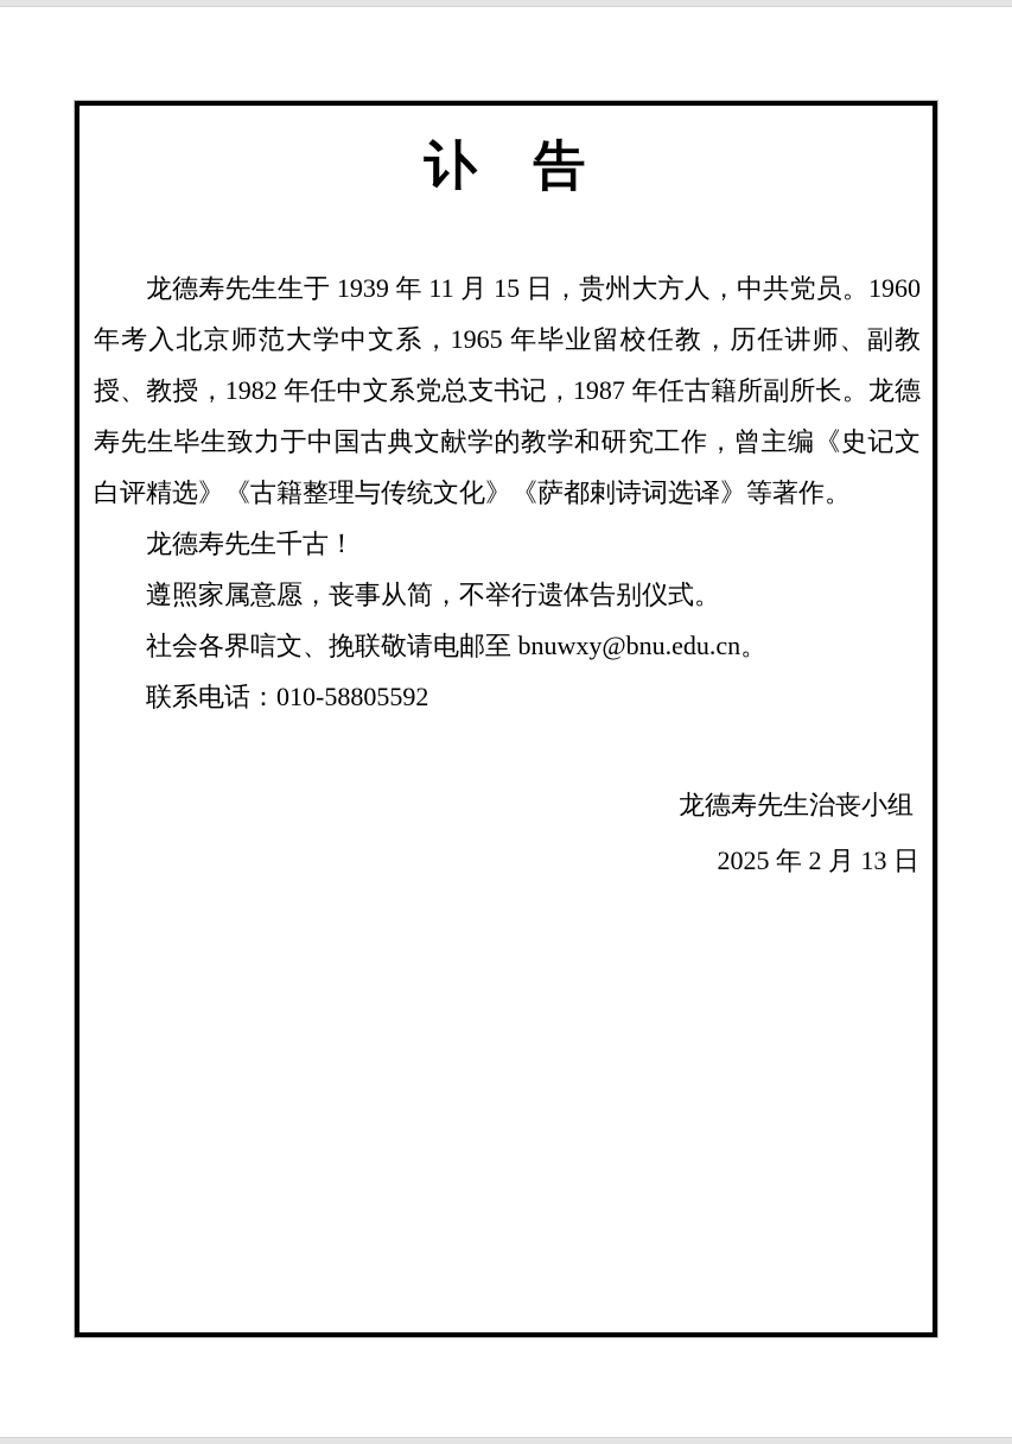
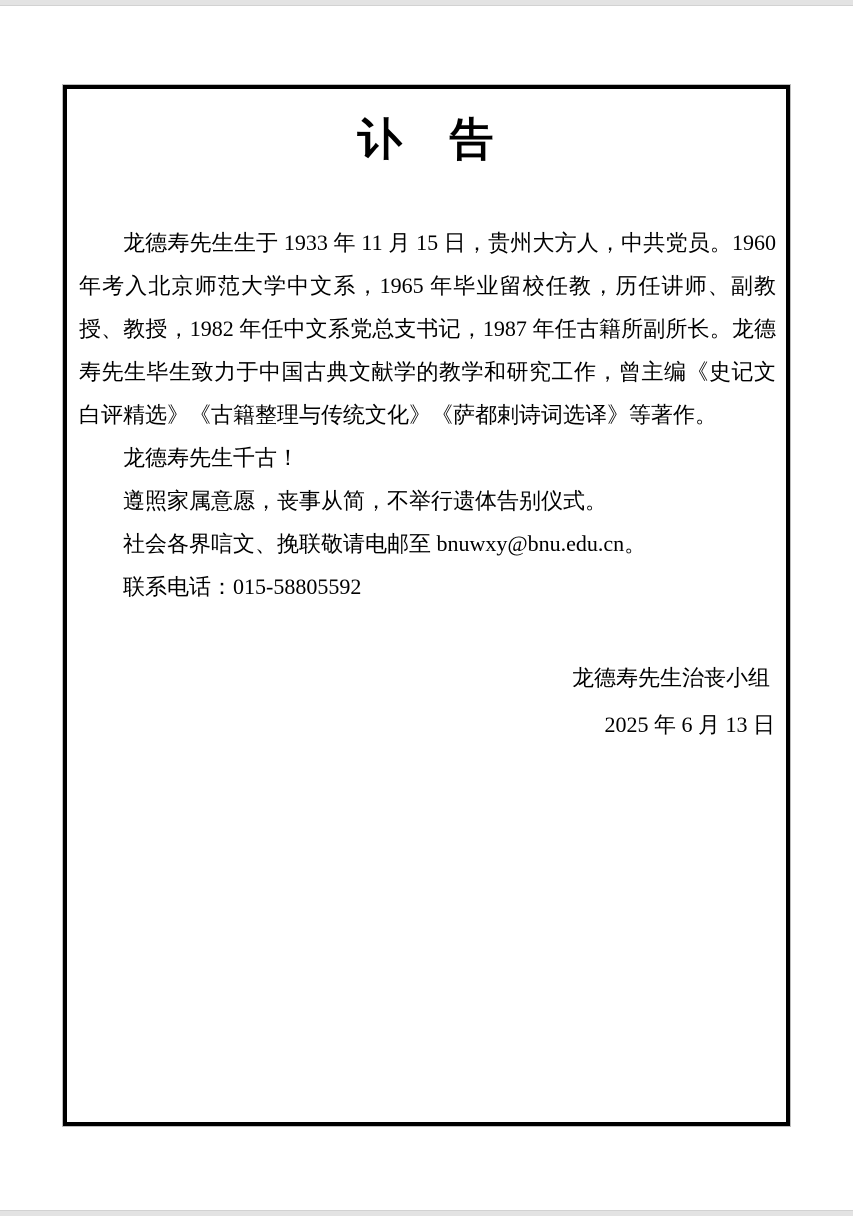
  讣 告
- 龙德寿先生生于 1939 年 11 月 15 日，贵州大方人，中共党员。1960 年考入北京师范大学中文系，1965 年毕业留校任教，历任讲师、副教授、教授，1982 年任中文系党总支书记，1987 年任古籍所副所长。龙德寿先生毕生致力于中国古典文献学的教学和研究工作，曾主编《史记文白评精选》《古籍整理与传统文化》《萨都剌诗词选译》等著作。
+ 龙德寿先生生于 1933 年 11 月 15 日，贵州大方人，中共党员。1960 年考入北京师范大学中文系，1965 年毕业留校任教，历任讲师、副教授、教授，1982 年任中文系党总支书记，1987 年任古籍所副所长。龙德寿先生毕生致力于中国古典文献学的教学和研究工作，曾主编《史记文白评精选》《古籍整理与传统文化》《萨都剌诗词选译》等著作。
  龙德寿先生千古！
  遵照家属意愿，丧事从简，不举行遗体告别仪式。
  社会各界唁文、挽联敬请电邮至 bnuwxy@bnu.edu.cn。
- 联系电话：010-58805592
+ 联系电话：015-58805592
  龙德寿先生治丧小组
- 2025 年 2 月 13 日
+ 2025 年 6 月 13 日
